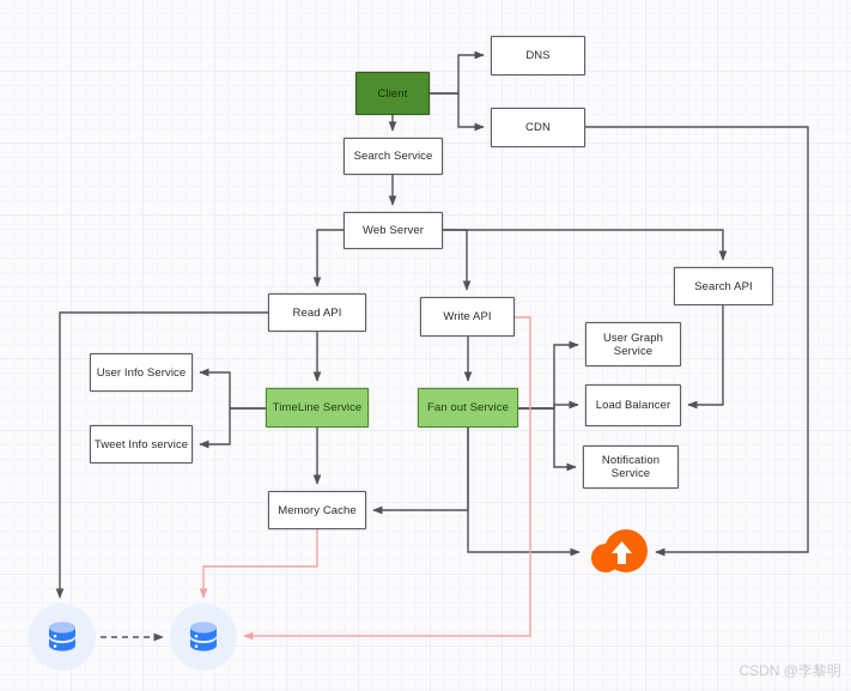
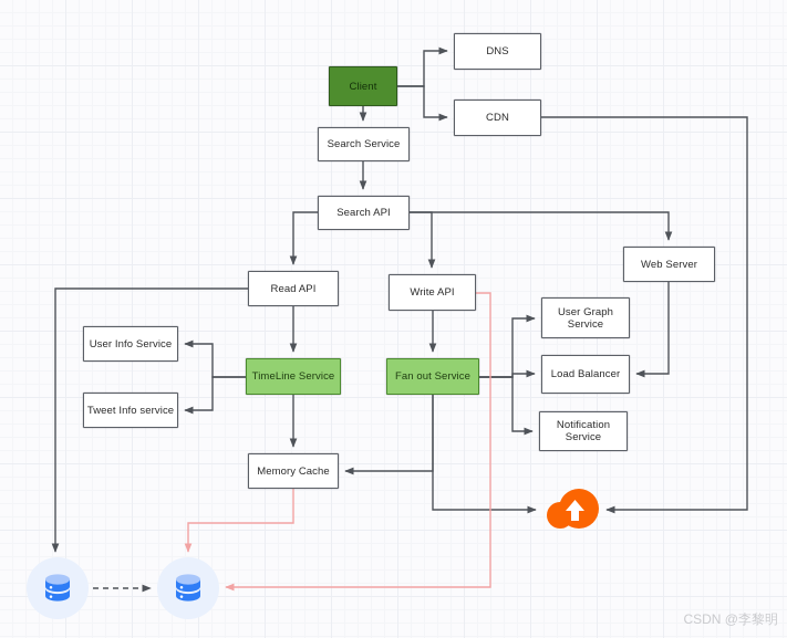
  Client
  DNS
  CDN
  Search Service
- Web Server
+ Search API
  Read API
  Write API
- Search API
+ Web Server
  User Info Service
  Tweet Info service
  TimeLine Service
  Fan out Service
  User Graph Service
  Load Balancer
  Notification Service
  Memory Cache
  CSDN @李黎明
